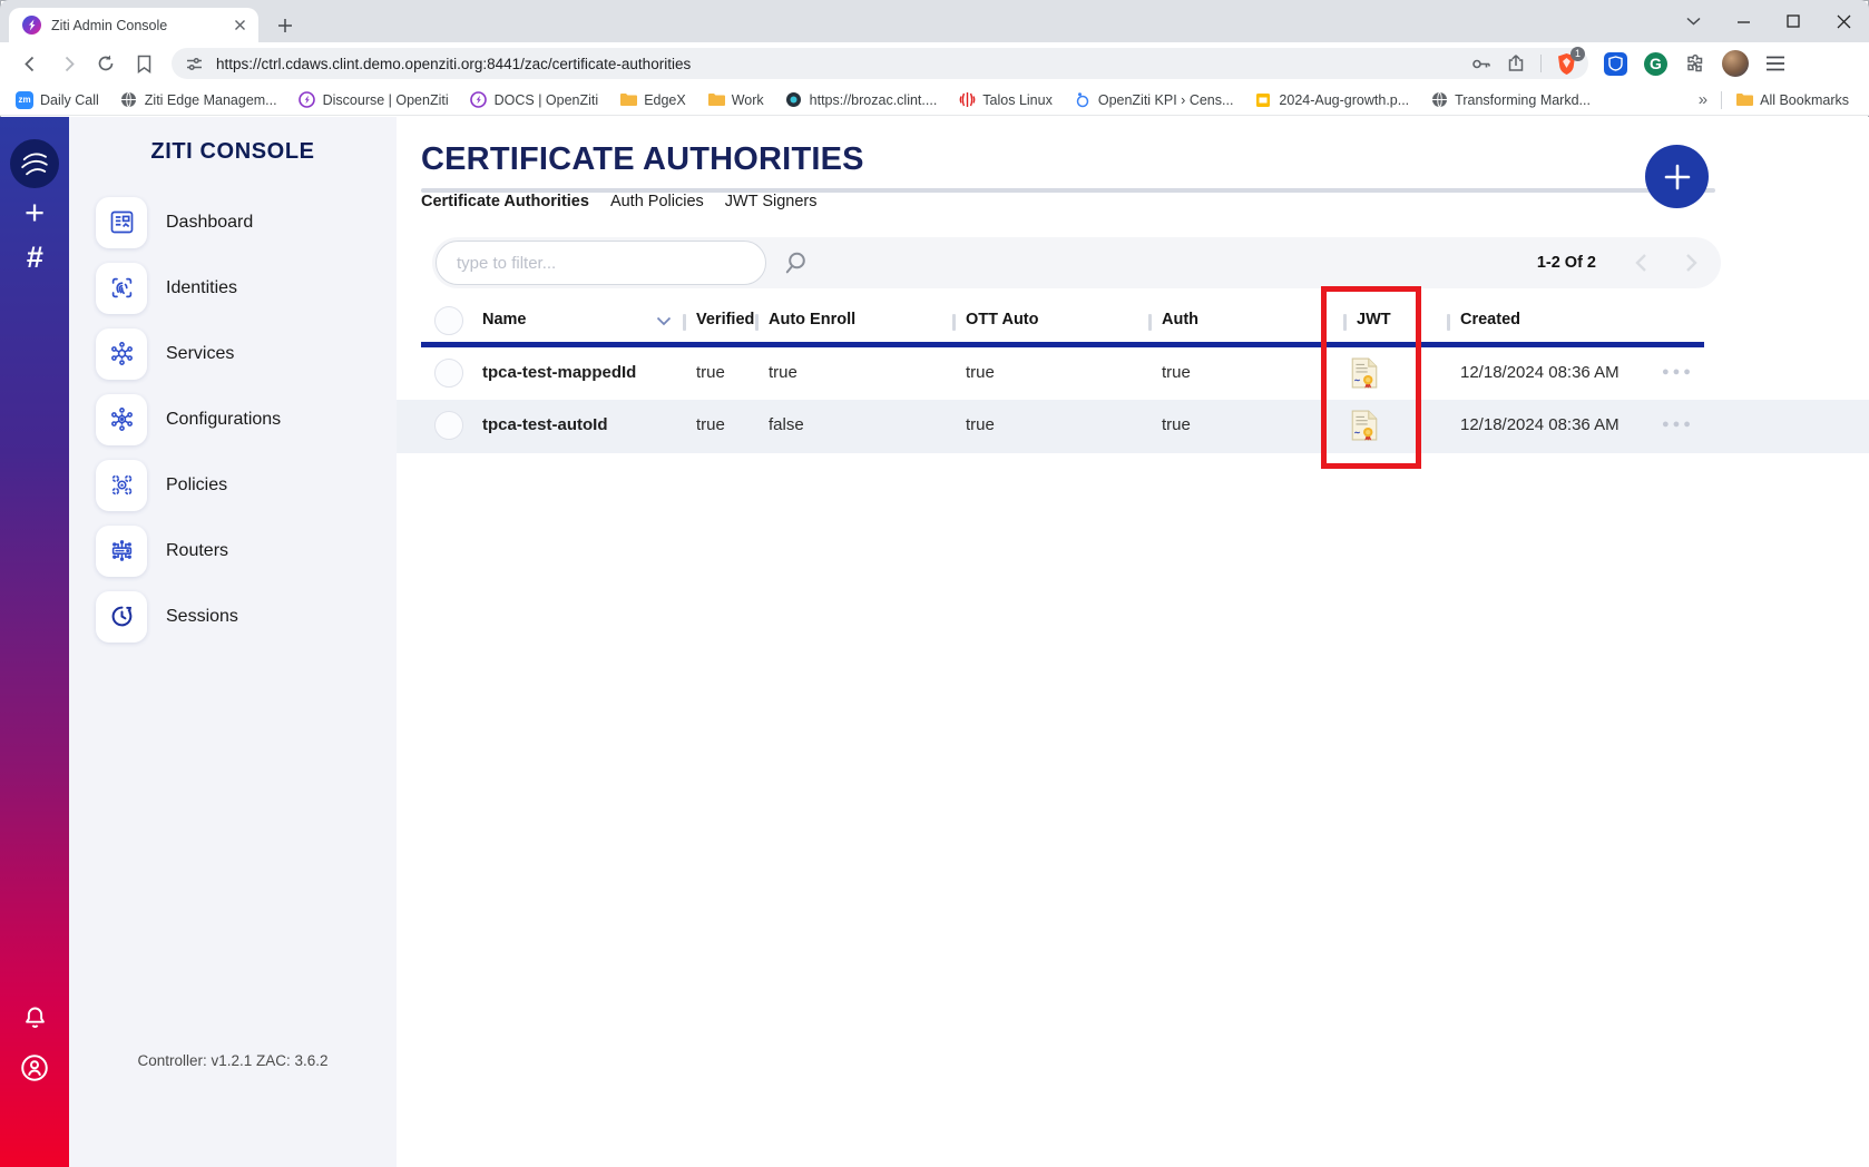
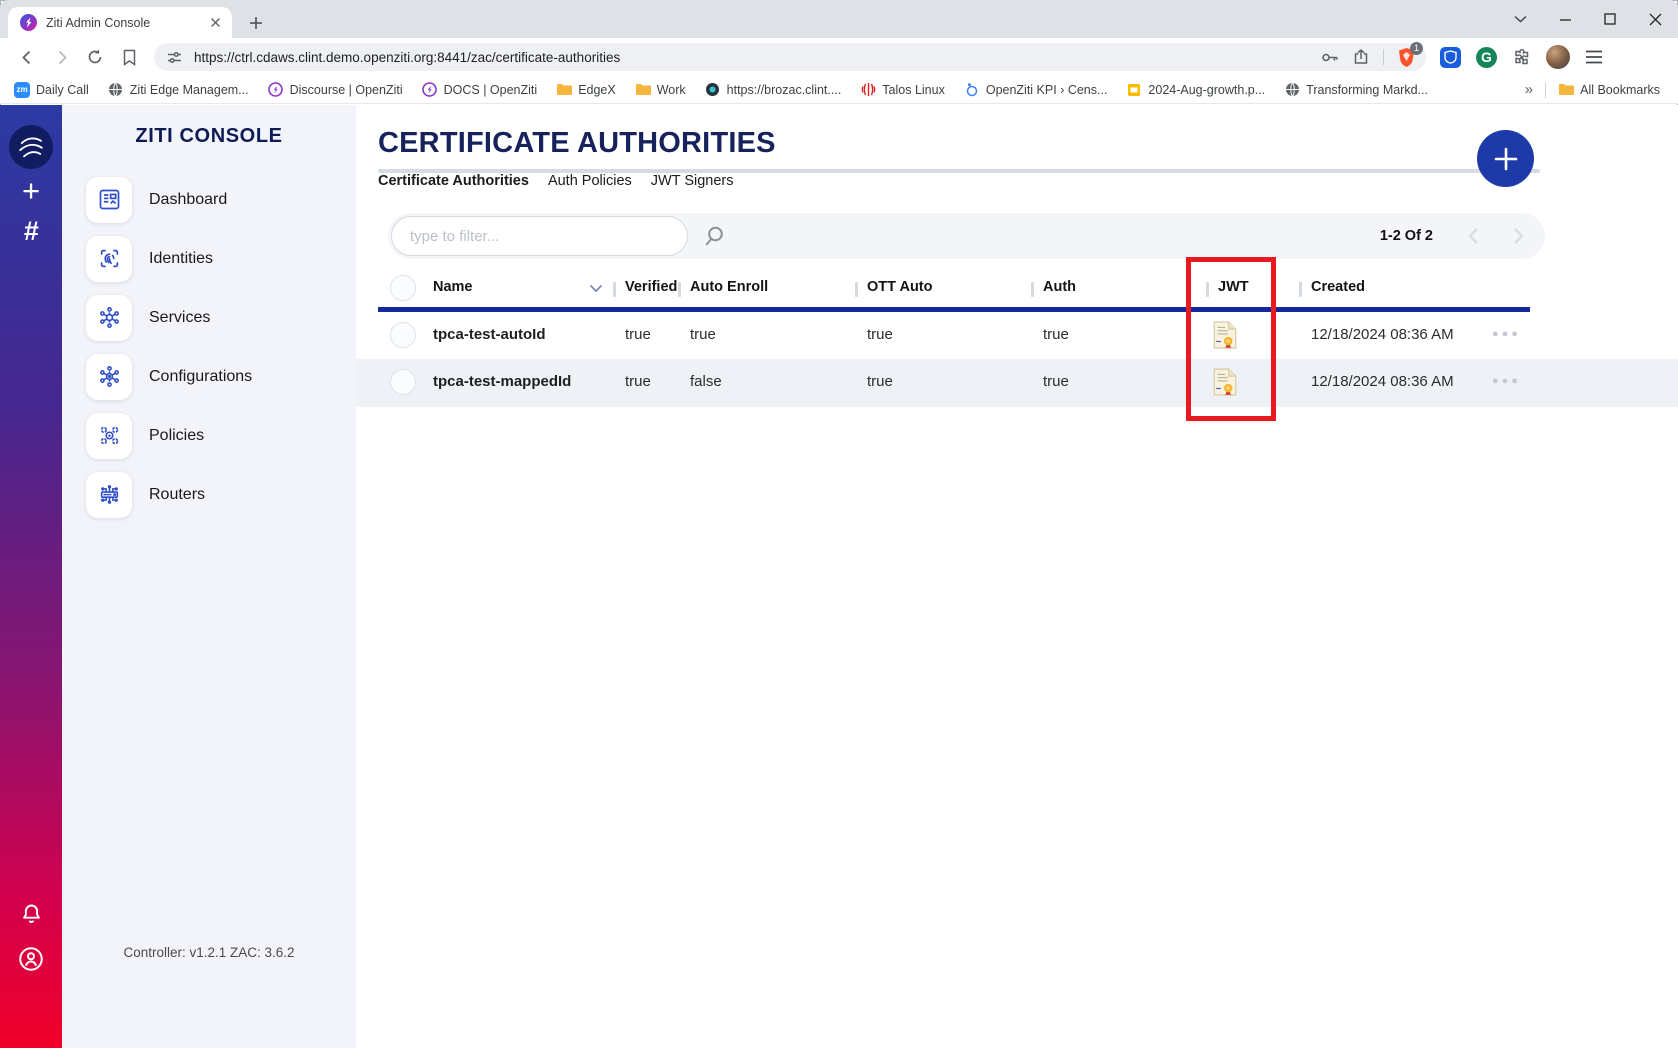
  Ziti Admin Console
  https://ctrl.cdaws.clint.demo.openziti.org:8441/zac/certificate-authorities
  1
  G
  zm
  Daily Call
  Ziti Edge Managem...
  Discourse | OpenZiti
  DOCS | OpenZiti
  EdgeX
  Work
  https://brozac.clint....
  Talos Linux
  OpenZiti KPI › Cens...
  2024-Aug-growth.p...
  Transforming Markd...
  »
  All Bookmarks
  +
  #
  ZITI CONSOLE
  Dashboard
  Identities
  Services
  Configurations
  Policies
  Routers
- Sessions
  Controller: v1.2.1 ZAC: 3.6.2
  CERTIFICATE AUTHORITIES
  Certificate Authorities
  Auth Policies
  JWT Signers
  type to filter...
  1-2 Of 2
  Name
  Verified
  Auto Enroll
  OTT Auto
  Auth
  JWT
  Created
- tpca-test-mappedId
+ tpca-test-autoId
  true
  true
  true
  true
  12/18/2024 08:36 AM
  ●●●
- tpca-test-autoId
+ tpca-test-mappedId
  true
  false
  true
  true
  12/18/2024 08:36 AM
  ●●●
